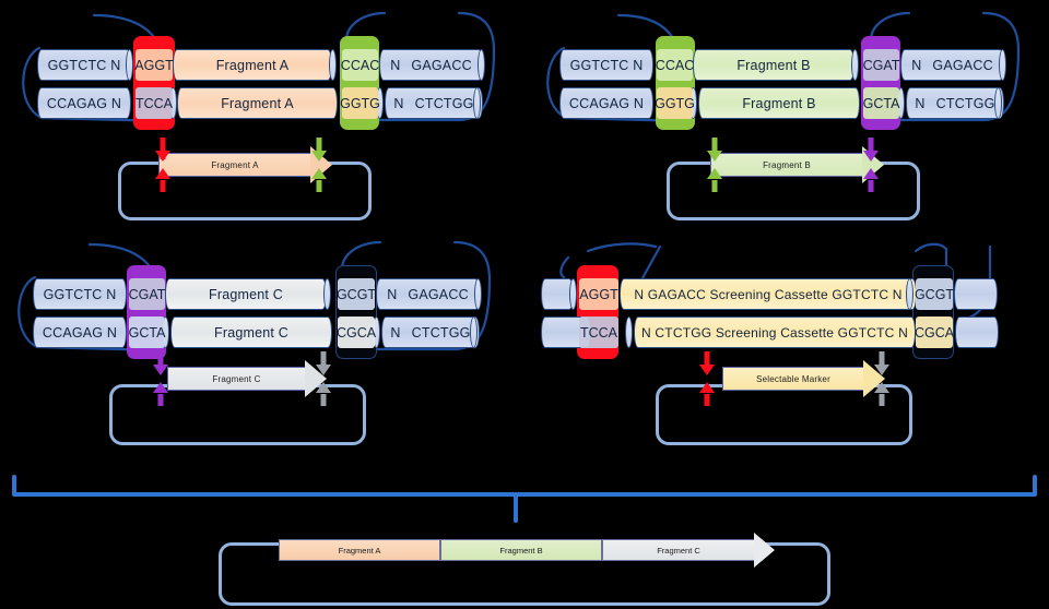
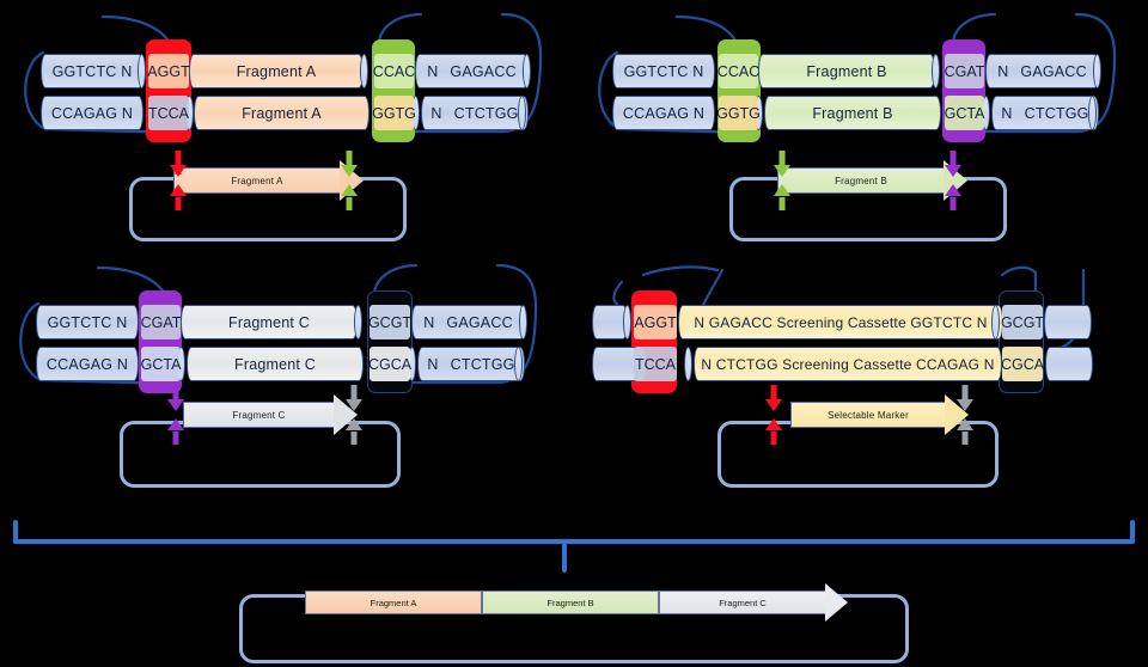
  GGTCTC N
  AGGT
  Fragment A
  CCAC
  N
  GAGACC
  CCAGAG N
  TCCA
  Fragment A
  GGTG
  N
  CTCTGG
  Fragment A
  GGTCTC N
  CCAC
  Fragment B
  CGAT
  N
  GAGACC
  CCAGAG N
  GGTG
  Fragment B
  GCTA
  N
  CTCTGG
  Fragment B
  GGTCTC N
  CGAT
  Fragment C
  GCGT
  N
  GAGACC
  CCAGAG N
  GCTA
  Fragment C
  CGCA
  N
  CTCTGG
  Fragment C
  AGGT
  N GAGACC Screening Cassette GGTCTC N
  GCGT
  TCCA
- N CTCTGG Screening Cassette GGTCTC N
+ N CTCTGG Screening Cassette CCAGAG N
  CGCA
  Selectable Marker
  Fragment A
  Fragment B
  Fragment C
